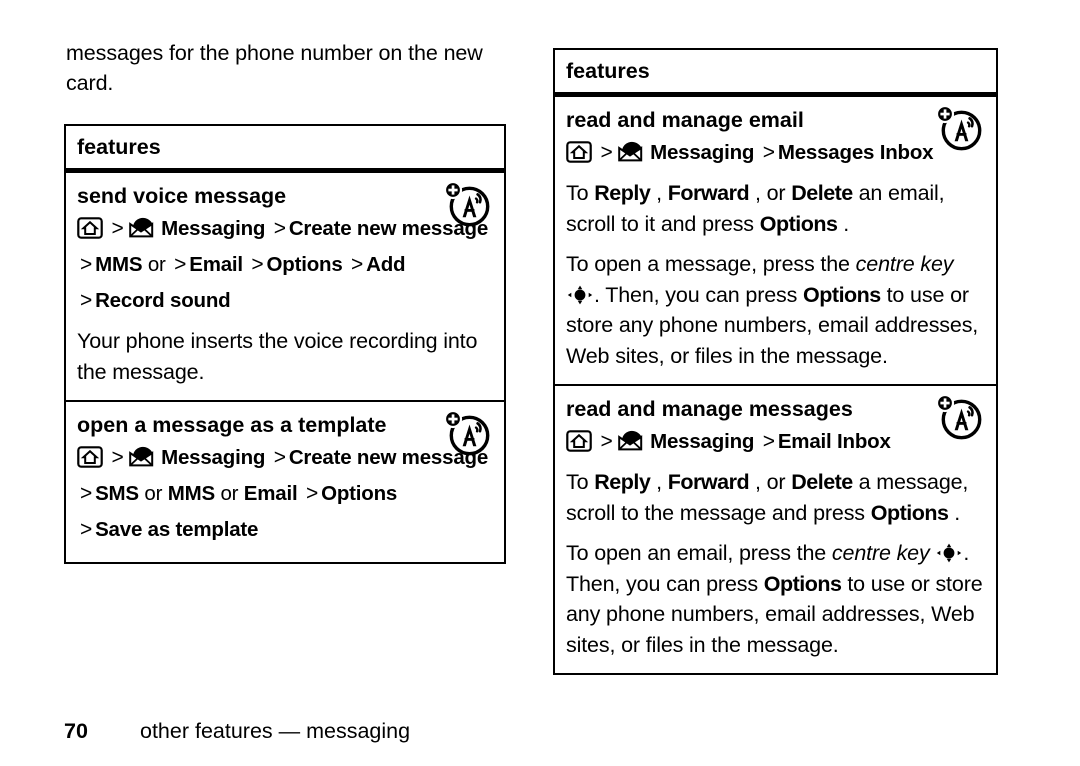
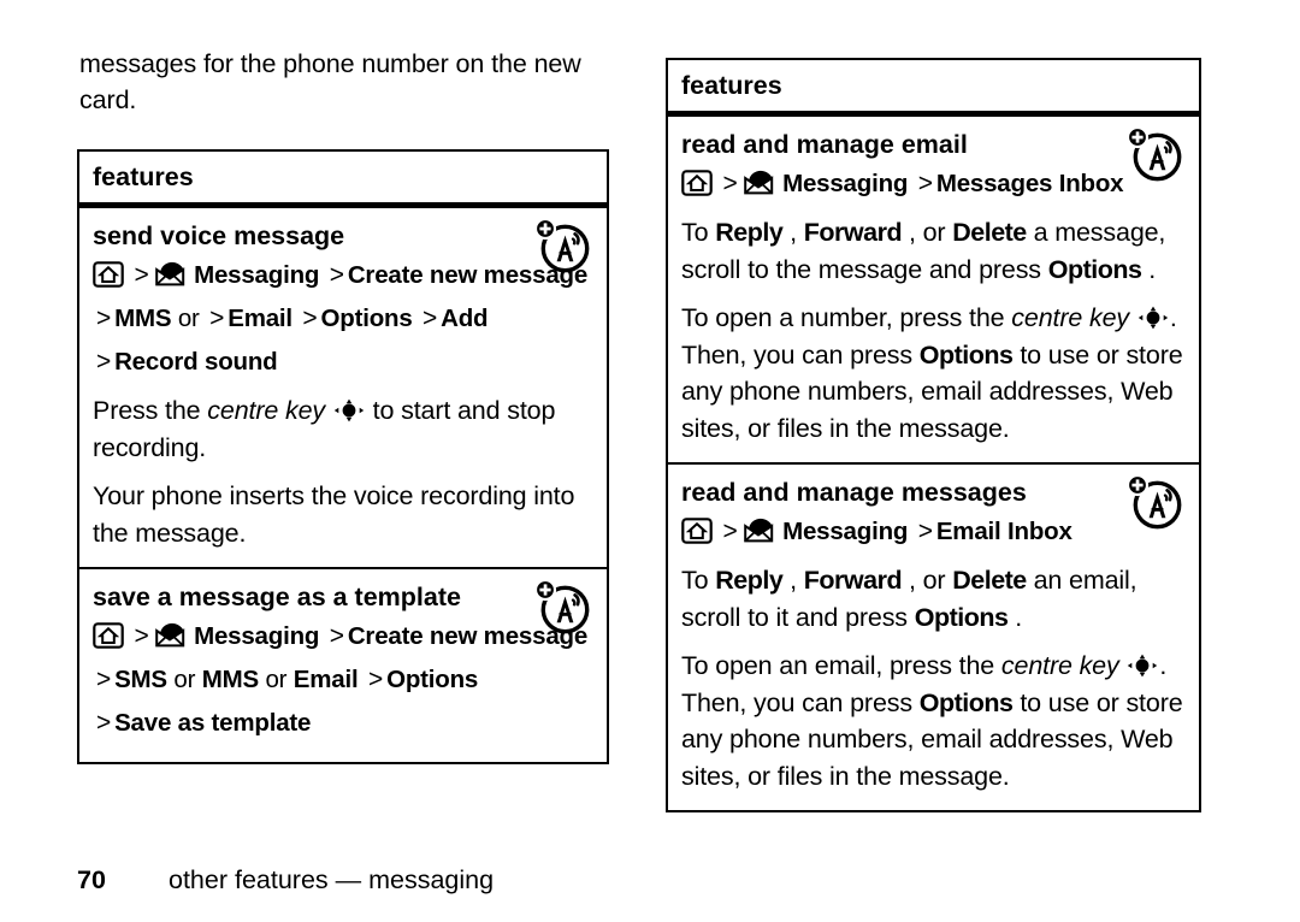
  messages for the phone number on the new card.
  features
  send voice message
  > Messaging > Create new message
  > MMS or > Email > Options > Add
  > Record sound
+ Press the centre key to start and stop recording.
  Your phone inserts the voice recording into the message.
- open a message as a template
+ save a message as a template
  > Messaging > Create new message
  > SMS or MMS or Email > Options
  > Save as template
  features
  read and manage email
  > Messaging > Messages Inbox
- To Reply , Forward , or Delete an email, scroll to it and press Options .
+ To Reply , Forward , or Delete a message, scroll to the message and press Options .
- To open a message, press the centre key . Then, you can press Options to use or store any phone numbers, email addresses, Web sites, or files in the message.
+ To open a number, press the centre key . Then, you can press Options to use or store any phone numbers, email addresses, Web sites, or files in the message.
  read and manage messages
  > Messaging > Email Inbox
- To Reply , Forward , or Delete a message, scroll to the message and press Options .
+ To Reply , Forward , or Delete an email, scroll to it and press Options .
  To open an email, press the centre key . Then, you can press Options to use or store any phone numbers, email addresses, Web sites, or files in the message.
  70 other features — messaging
